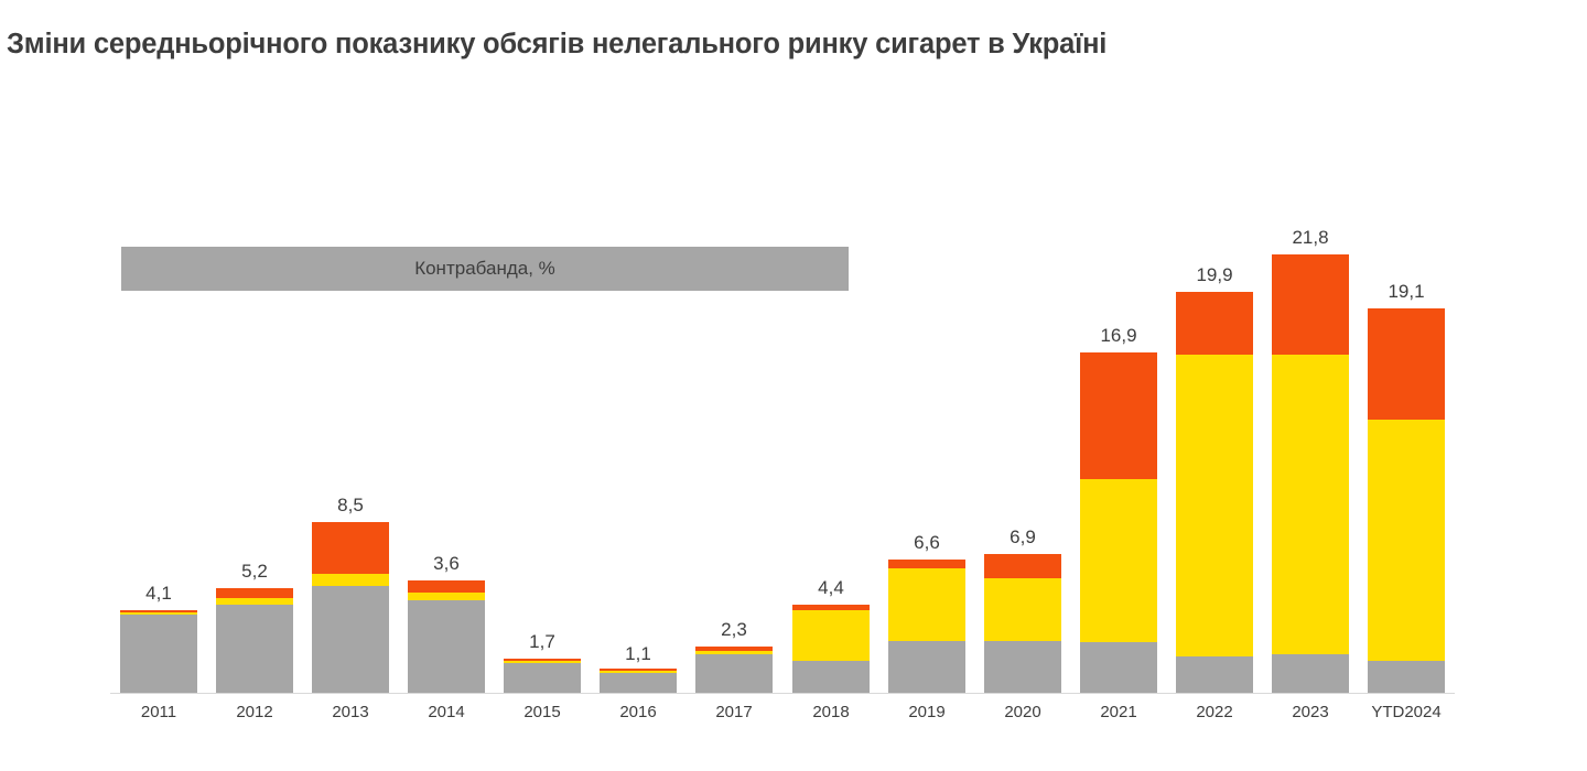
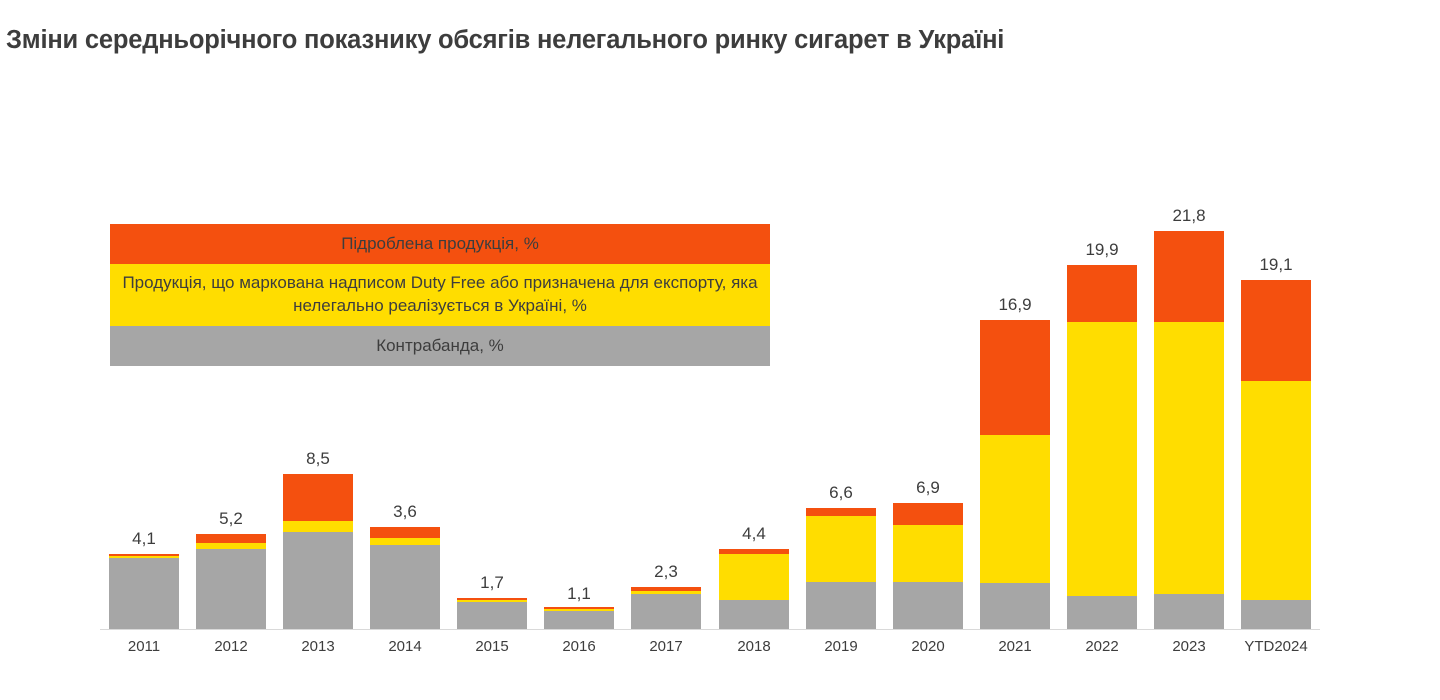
  Зміни середньорічного показнику обсягів нелегального ринку сигарет в Україні
+ Підроблена продукція, %
+ Продукція, що маркована надписом Duty Free або призначена для експорту, яка нелегально реалізується в Україні, %
  Контрабанда, %
  4,1
  5,2
  8,5
  3,6
  1,7
  1,1
  2,3
  4,4
  6,6
  6,9
  16,9
  19,9
  21,8
  19,1
  2011
  2012
  2013
  2014
  2015
  2016
  2017
  2018
  2019
  2020
  2021
  2022
  2023
  YTD2024
